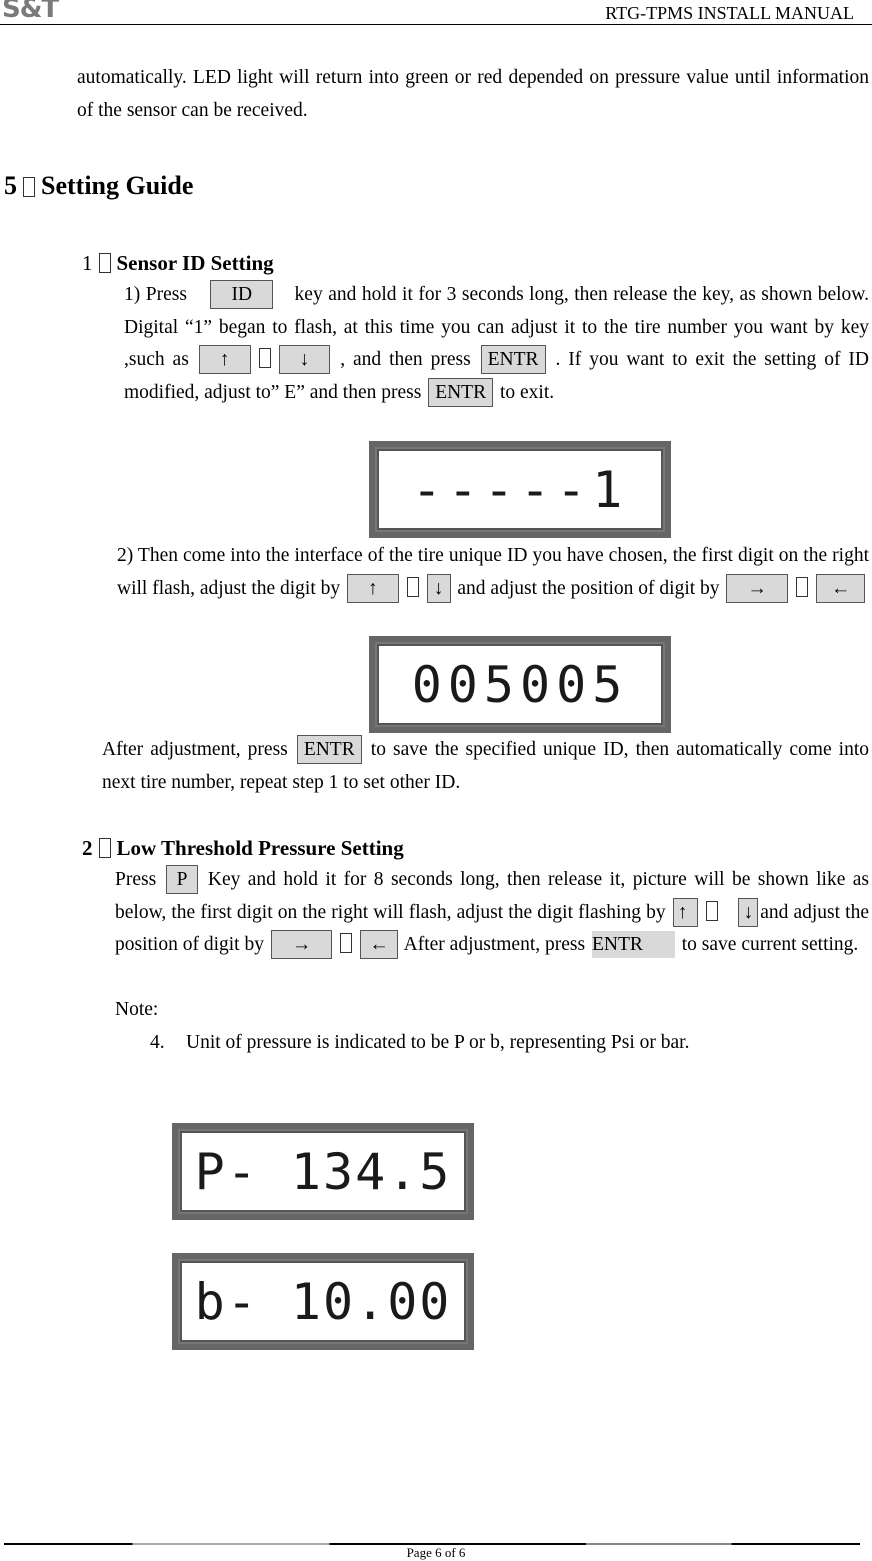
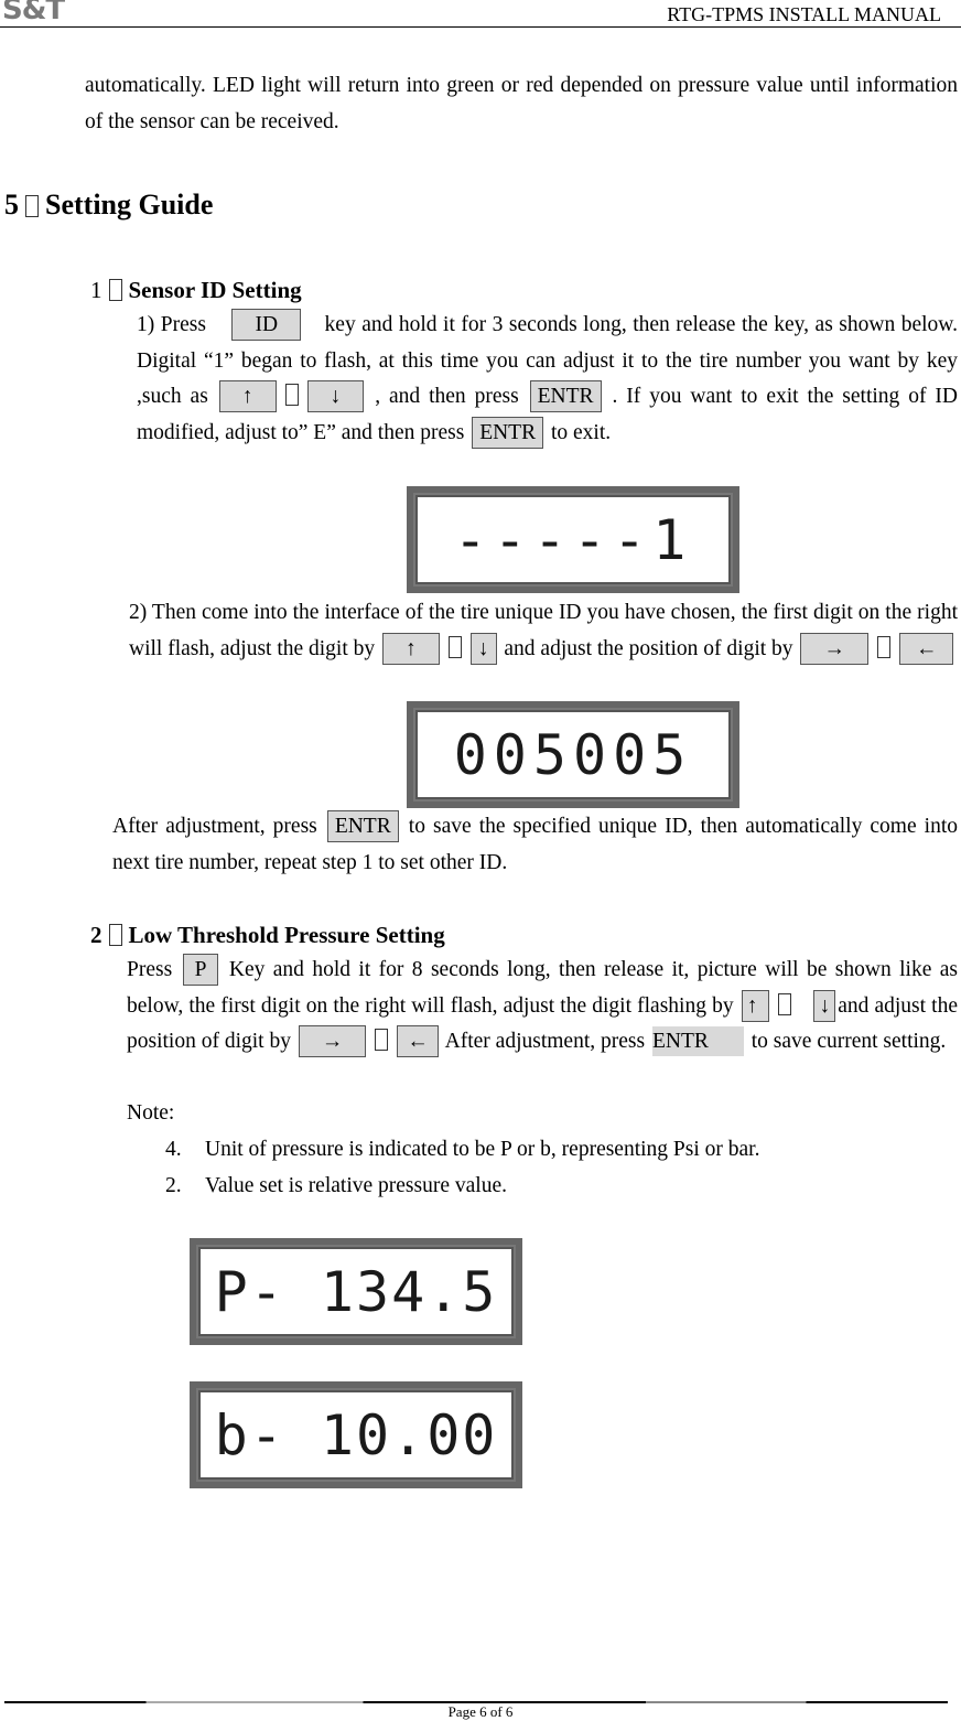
  S&T
  RTG-TPMS INSTALL MANUAL
  automatically. LED light will return into green or red depended on pressure value until information of the sensor can be received.
  5 Setting Guide
  1 Sensor ID Setting
  1) Press ID key and hold it for 3 seconds long, then release the key, as shown below. Digital “1” began to flash, at this time you can adjust it to the tire number you want by key ,such as ↑ ↓ , and then press ENTR . If you want to exit the setting of ID modified, adjust to” E” and then press ENTR to exit.
  -----1
  2) Then come into the interface of the tire unique ID you have chosen, the first digit on the right will flash, adjust the digit by ↑ ↓ and adjust the position of digit by → ←
  005005
  After adjustment, press ENTR to save the specified unique ID, then automatically come into next tire number, repeat step 1 to set other ID.
  2 Low Threshold Pressure Setting
  Press P Key and hold it for 8 seconds long, then release it, picture will be shown like as below, the first digit on the right will flash, adjust the digit flashing by ↑ ↓ and adjust the position of digit by → ← After adjustment, press ENTR to save current setting.
  Note:
  4. Unit of pressure is indicated to be P or b, representing Psi or bar.
+ 2. Value set is relative pressure value.
  P- 134.5
  b- 10.00
  Page 6 of 6
